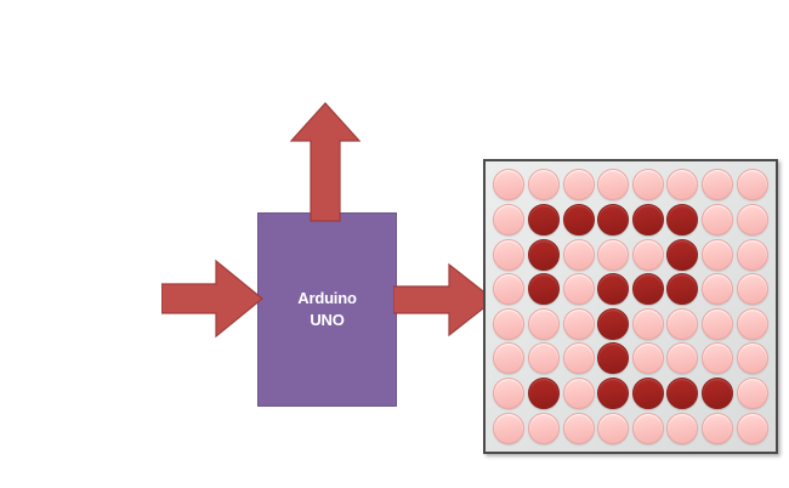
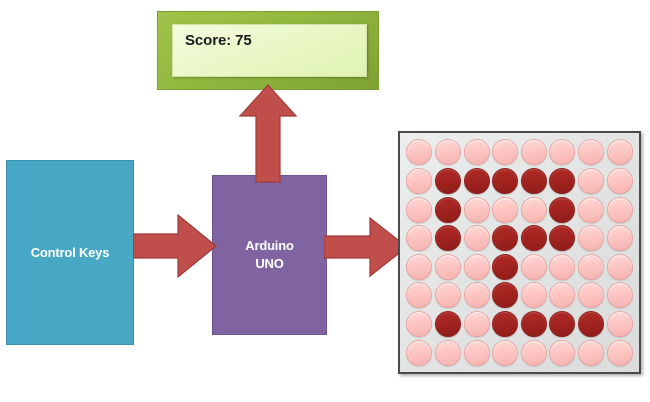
+ Score: 75
+ Control Keys
  Arduino
  UNO
